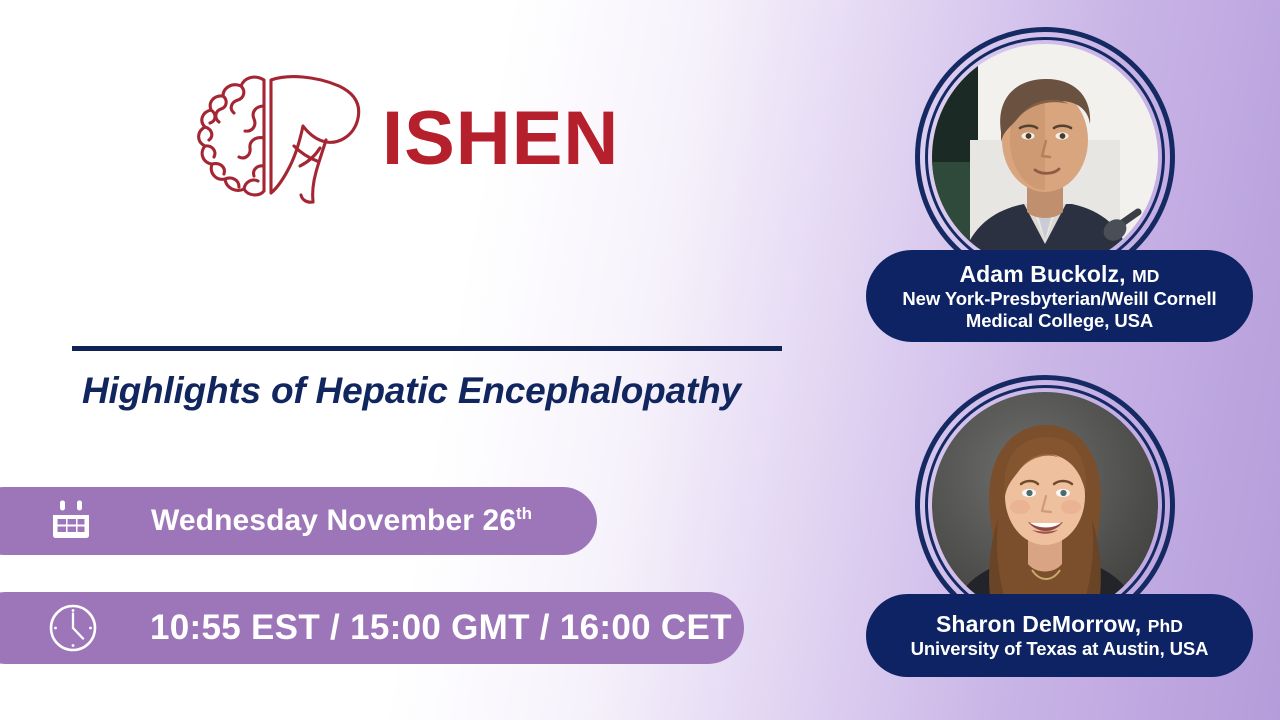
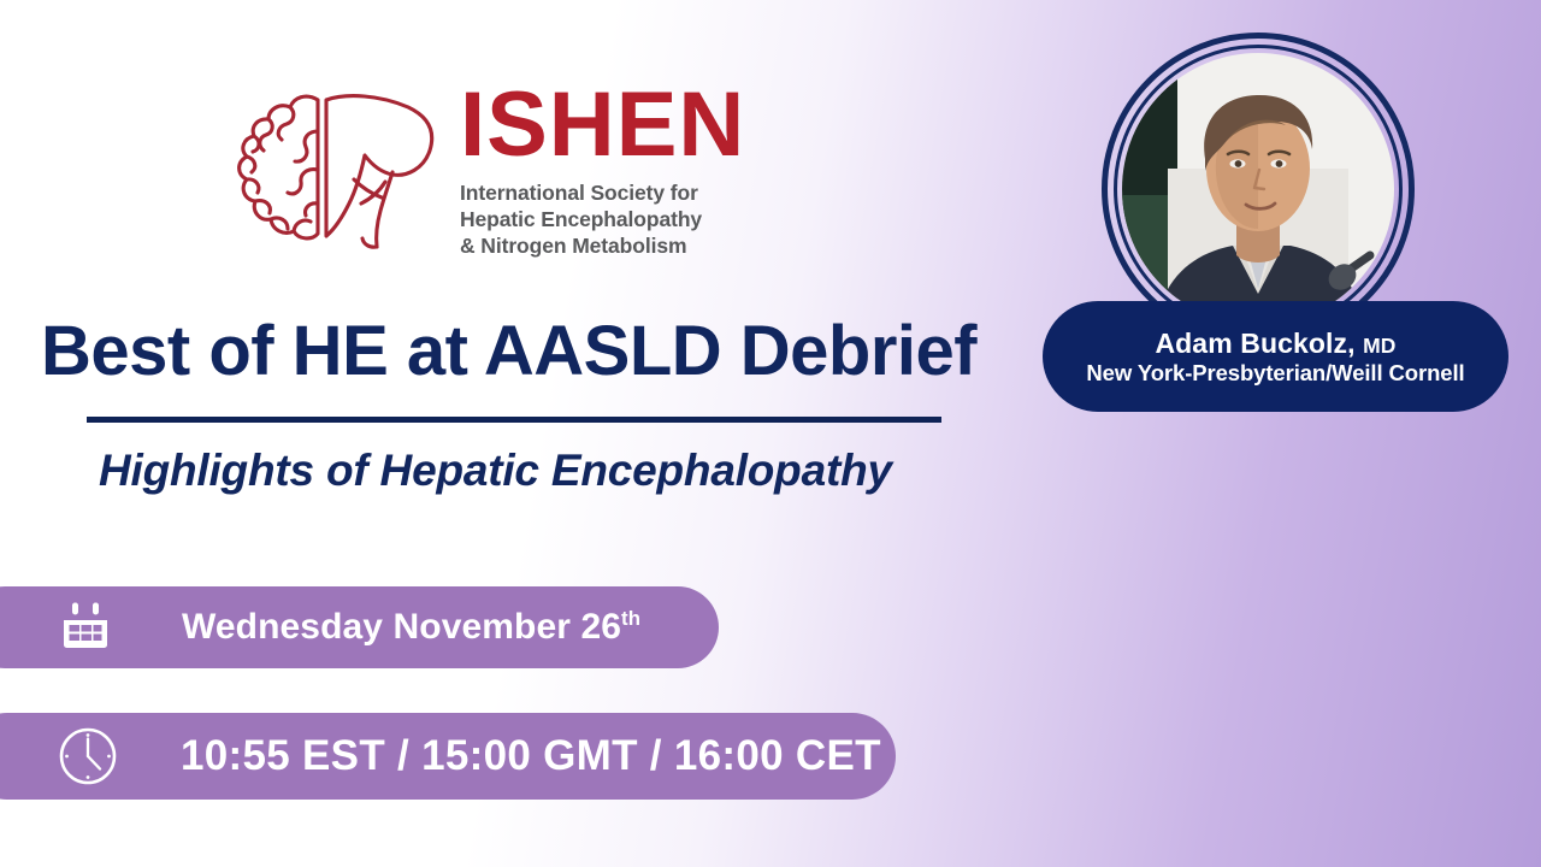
  ISHEN
+ International Society for
+ Hepatic Encephalopathy
+ & Nitrogen Metabolism
+ Best of HE at AASLD Debrief
  Highlights of Hepatic Encephalopathy
  Wednesday November 26th
  10:55 EST / 15:00 GMT / 16:00 CET
  Adam Buckolz, MD
  New York-Presbyterian/Weill Cornell
- Medical College, USA
- Sharon DeMorrow, PhD
- University of Texas at Austin, USA
